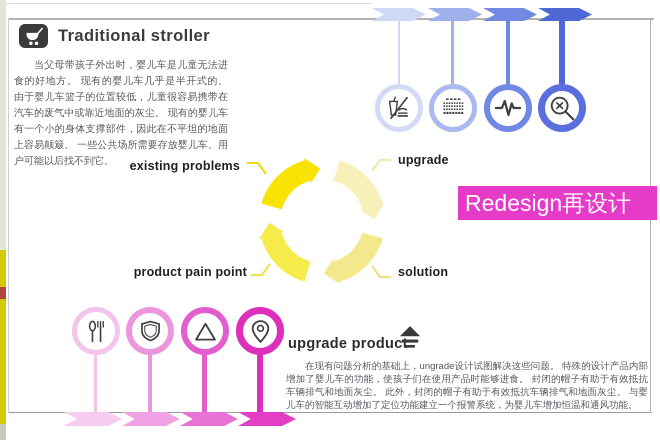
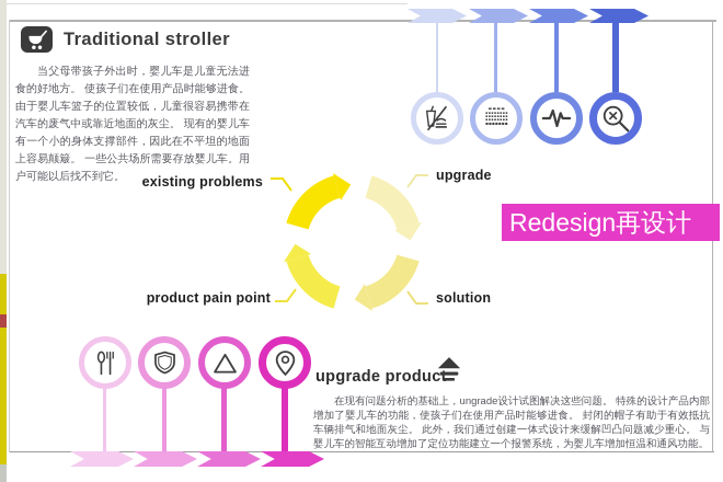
  Traditional stroller
- 当父母带孩子外出时，婴儿车是儿童无法进食的好地方。 现有的婴儿车几乎是半开式的。 由于婴儿车篮子的位置较低，儿童很容易携带在汽车的废气中或靠近地面的灰尘。 现有的婴儿车有一个小的身体支撑部件，因此在不平坦的地面上容易颠簸。 一些公共场所需要存放婴儿车。用户可能以后找不到它。
+ 当父母带孩子外出时，婴儿车是儿童无法进食的好地方。 使孩子们在使用产品时能够进食。 由于婴儿车篮子的位置较低，儿童很容易携带在汽车的废气中或靠近地面的灰尘。 现有的婴儿车有一个小的身体支撑部件，因此在不平坦的地面上容易颠簸。 一些公共场所需要存放婴儿车。用户可能以后找不到它。
  existing problems
  upgrade
  product pain point
  solution
  Redesign再设计
  upgrade product
- 在现有问题分析的基础上，ungrade设计试图解决这些问题。 特殊的设计产品内部增加了婴儿车的功能，使孩子们在使用产品时能够进食。 封闭的帽子有助于有效抵抗车辆排气和地面灰尘。 此外，封闭的帽子有助于有效抵抗车辆排气和地面灰尘。 与婴儿车的智能互动增加了定位功能建立一个报警系统，为婴儿车增加恒温和通风功能。
+ 在现有问题分析的基础上，ungrade设计试图解决这些问题。 特殊的设计产品内部增加了婴儿车的功能，使孩子们在使用产品时能够进食。 封闭的帽子有助于有效抵抗车辆排气和地面灰尘。 此外，我们通过创建一体式设计来缓解凹凸问题减少重心。 与婴儿车的智能互动增加了定位功能建立一个报警系统，为婴儿车增加恒温和通风功能。
